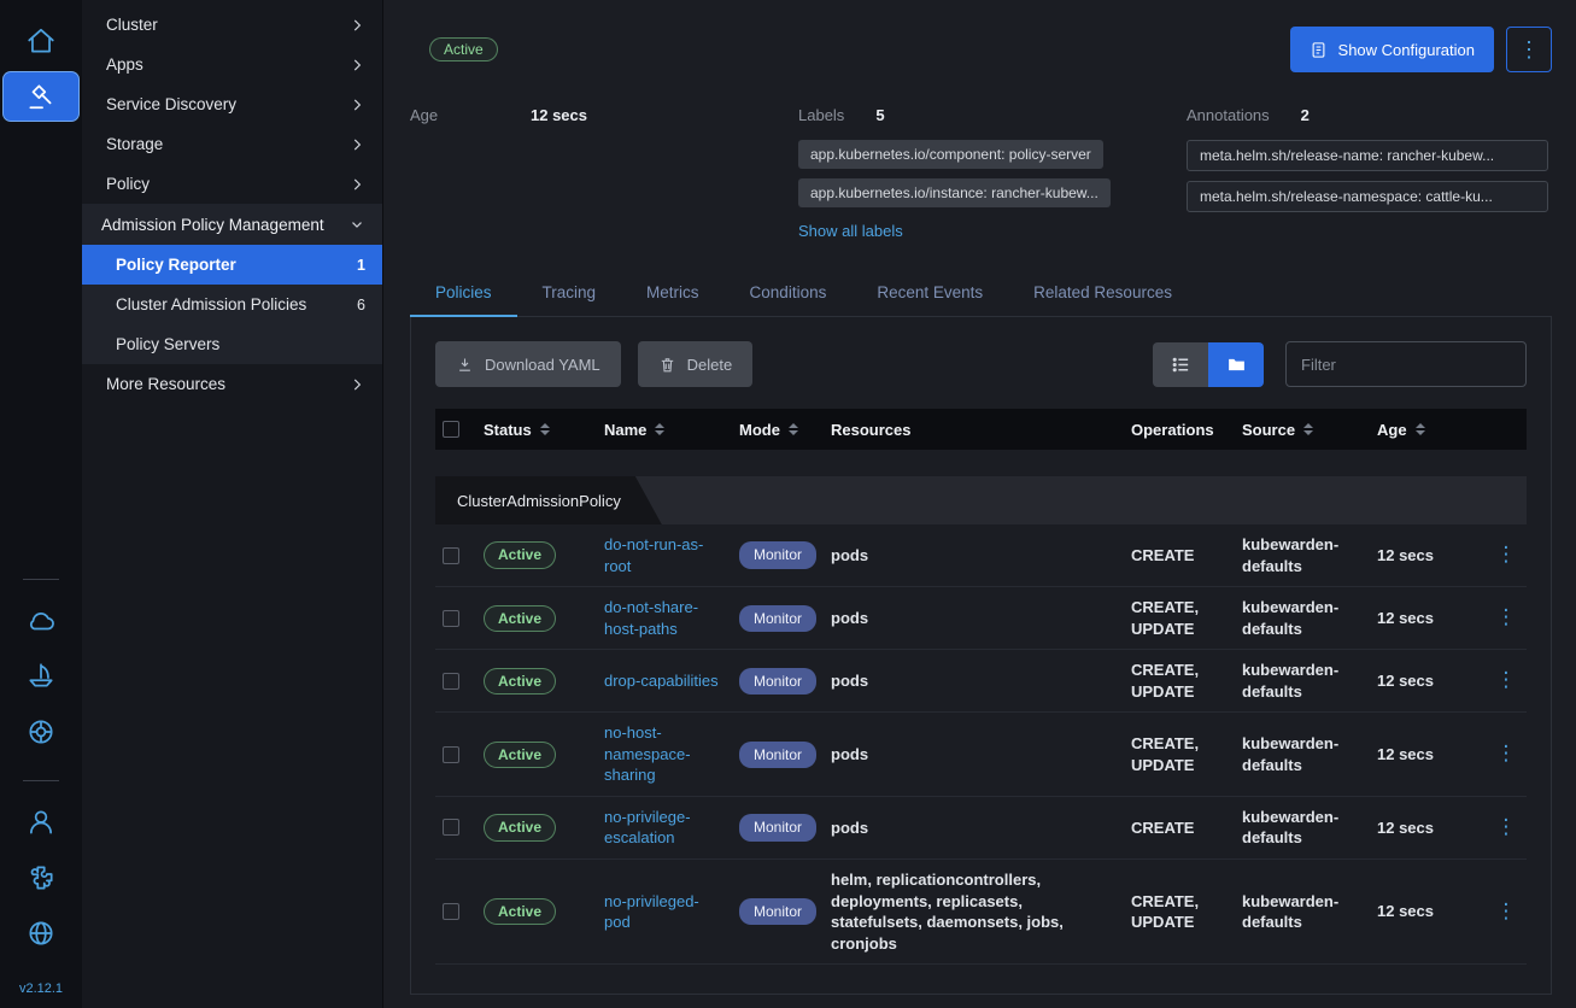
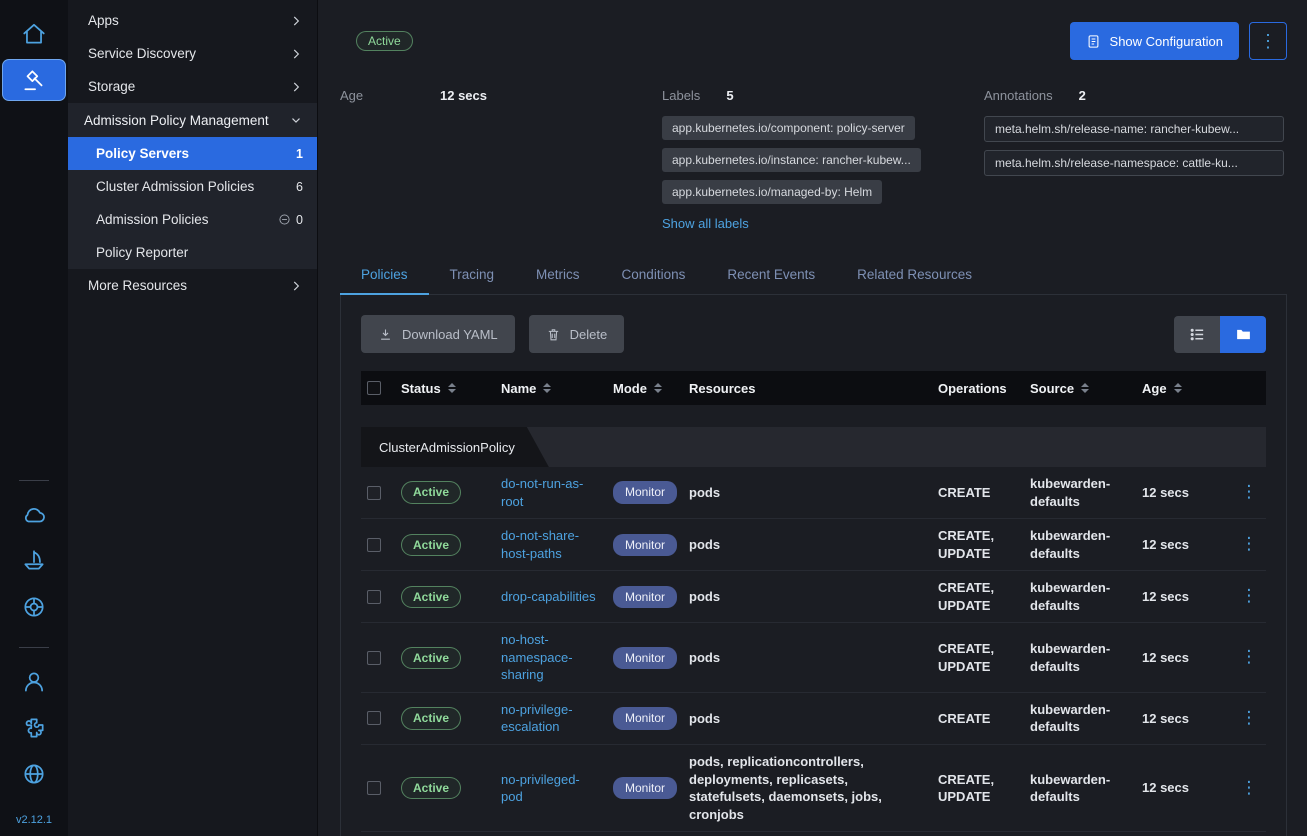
  v2.12.1
- Cluster
  Apps
  Service Discovery
  Storage
- Policy
  Admission Policy Management
- Policy Reporter
+ Policy Servers
  1
  Cluster Admission Policies
  6
+ Admission Policies
+ 0
- Policy Servers
+ Policy Reporter
  More Resources
  Active
  Show Configuration
  ⋮
  Age
  12 secs
  Labels
  5
  app.kubernetes.io/component: policy-server
  app.kubernetes.io/instance: rancher-kubew...
+ app.kubernetes.io/managed-by: Helm
  Show all labels
  Annotations
  2
  meta.helm.sh/release-name: rancher-kubew...
  meta.helm.sh/release-namespace: cattle-ku...
  Policies
  Tracing
  Metrics
  Conditions
  Recent Events
  Related Resources
  Download YAML
  Delete
- Filter
  Status
  Name
  Mode
  Resources
  Operations
  Source
  Age
  ClusterAdmissionPolicy
  Active
  do-not-run-as-root
  Monitor
  pods
  CREATE
  kubewarden-defaults
  12 secs
  ⋮
  Active
  do-not-share-host-paths
  Monitor
  pods
  CREATE, UPDATE
  kubewarden-defaults
  12 secs
  ⋮
  Active
  drop-capabilities
  Monitor
  pods
  CREATE, UPDATE
  kubewarden-defaults
  12 secs
  ⋮
  Active
  no-host-namespace-sharing
  Monitor
  pods
  CREATE, UPDATE
  kubewarden-defaults
  12 secs
  ⋮
  Active
  no-privilege-escalation
  Monitor
  pods
  CREATE
  kubewarden-defaults
  12 secs
  ⋮
  Active
  no-privileged-pod
  Monitor
- helm, replicationcontrollers, deployments, replicasets, statefulsets, daemonsets, jobs, cronjobs
+ pods, replicationcontrollers, deployments, replicasets, statefulsets, daemonsets, jobs, cronjobs
  CREATE, UPDATE
  kubewarden-defaults
  12 secs
  ⋮
